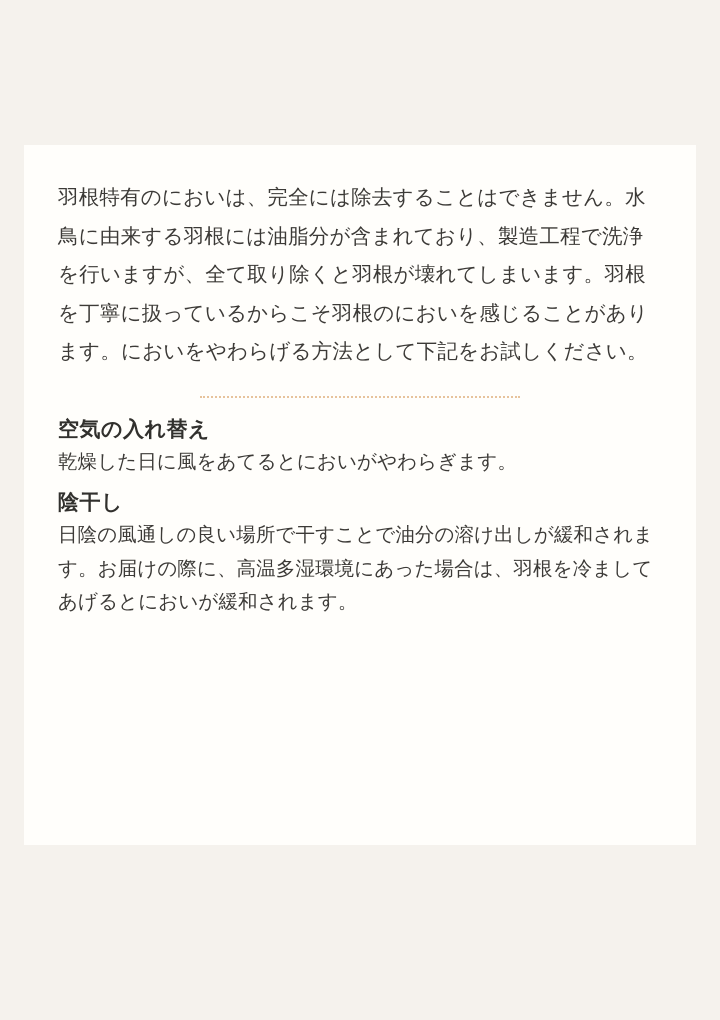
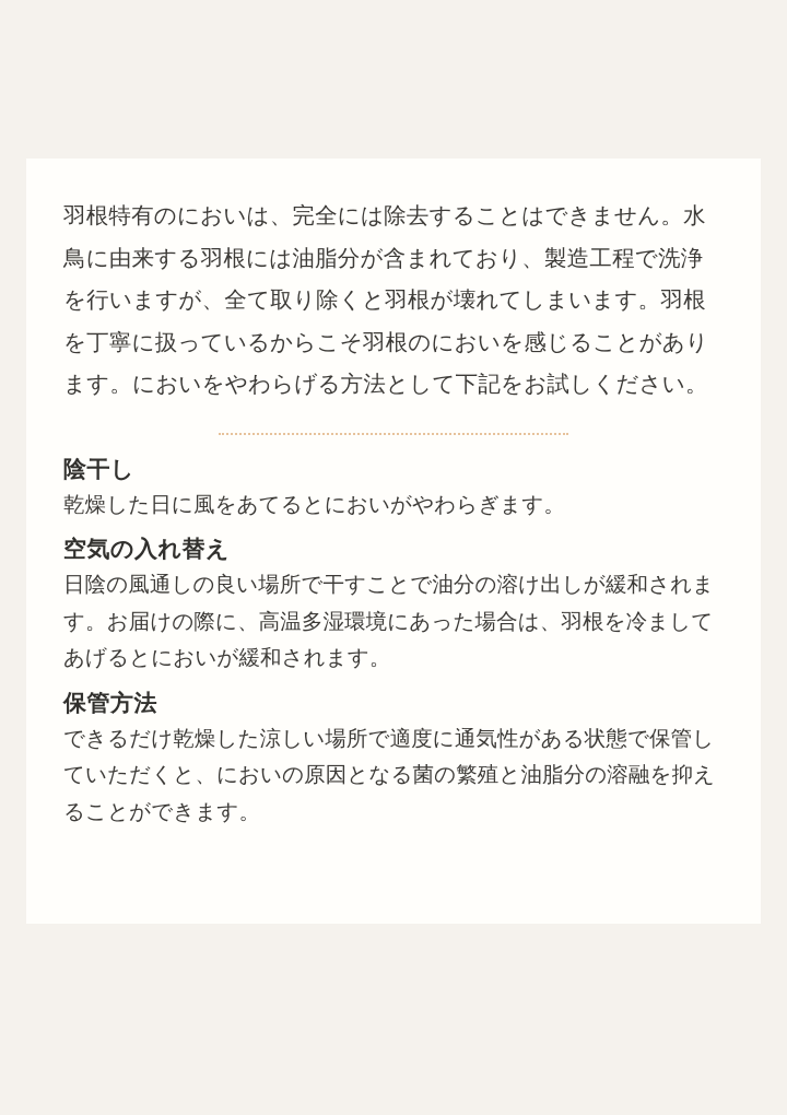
  羽根特有のにおいは、完全には除去することはできません。水鳥に由来する羽根には油脂分が含まれており、製造工程で洗浄を行いますが、全て取り除くと羽根が壊れてしまいます。羽根を丁寧に扱っているからこそ羽根のにおいを感じることがあります。においをやわらげる方法として下記をお試しください。
- 空気の入れ替え
+ 陰干し
  乾燥した日に風をあてるとにおいがやわらぎます。
- 陰干し
+ 空気の入れ替え
  日陰の風通しの良い場所で干すことで油分の溶け出しが緩和されます。お届けの際に、高温多湿環境にあった場合は、羽根を冷ましてあげるとにおいが緩和されます。
+ 保管方法
+ できるだけ乾燥した涼しい場所で適度に通気性がある状態で保管していただくと、においの原因となる菌の繁殖と油脂分の溶融を抑えることができます。
